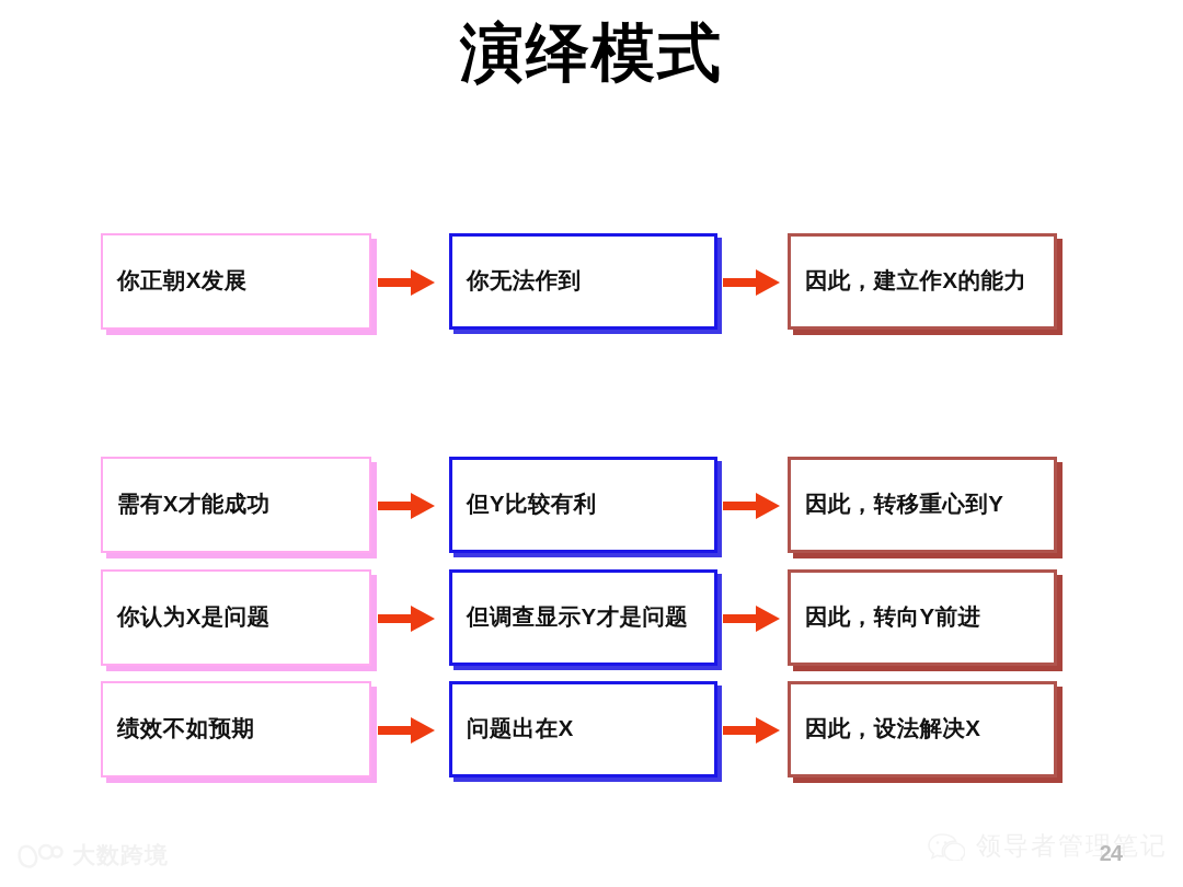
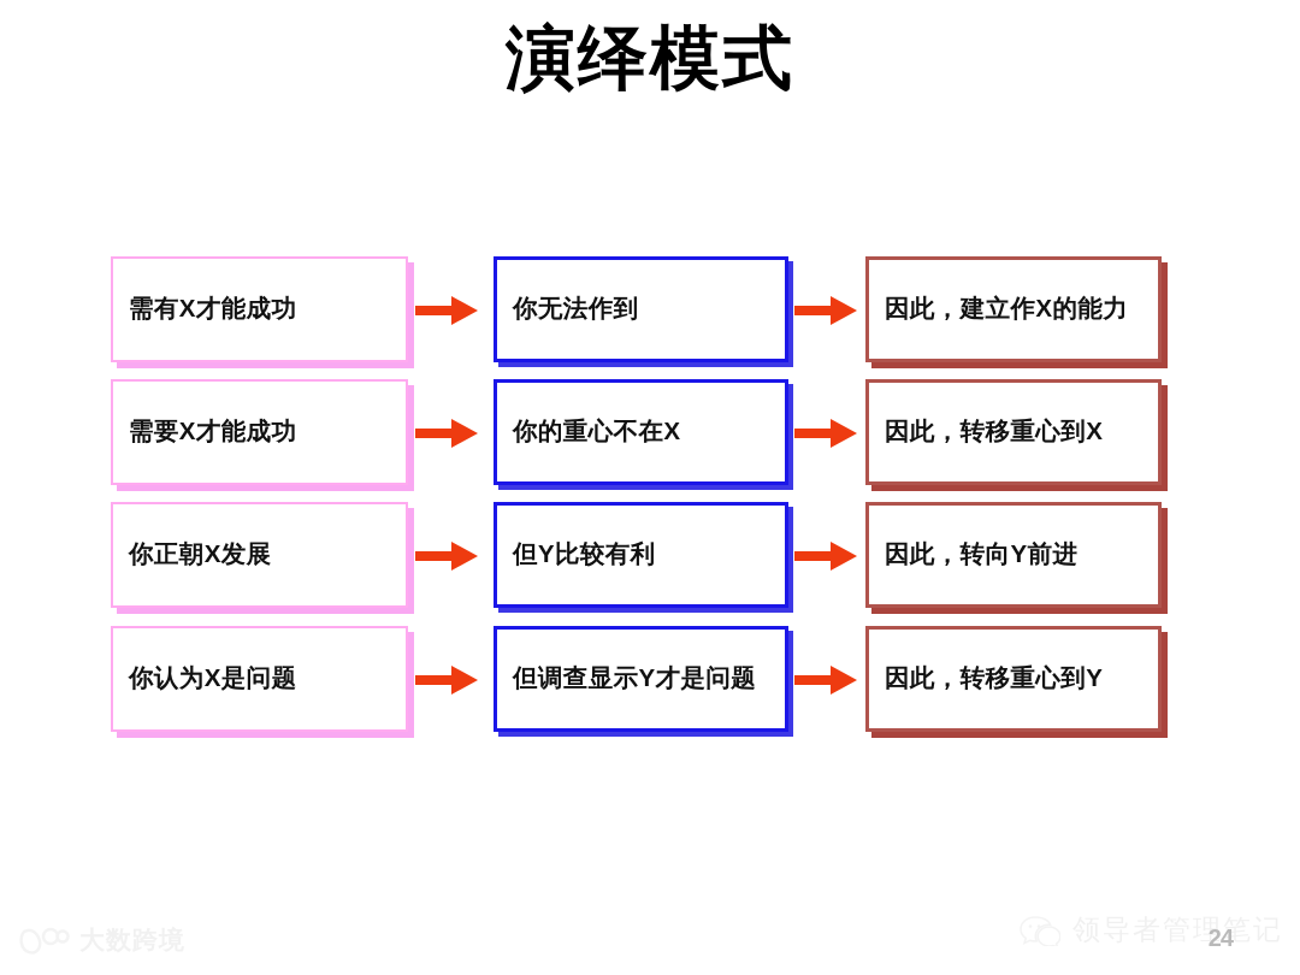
  演绎模式
- 你正朝X发展
+ 需有X才能成功
  你无法作到
  因此，建立作X的能力
+ 需要X才能成功
+ 你的重心不在X
+ 因此，转移重心到X
- 需有X才能成功
+ 你正朝X发展
  但Y比较有利
- 因此，转移重心到Y
+ 因此，转向Y前进
  你认为X是问题
  但调查显示Y才是问题
- 因此，转向Y前进
+ 因此，转移重心到Y
- 绩效不如预期
- 问题出在X
- 因此，设法解决X
  领导者管理笔记
  24
